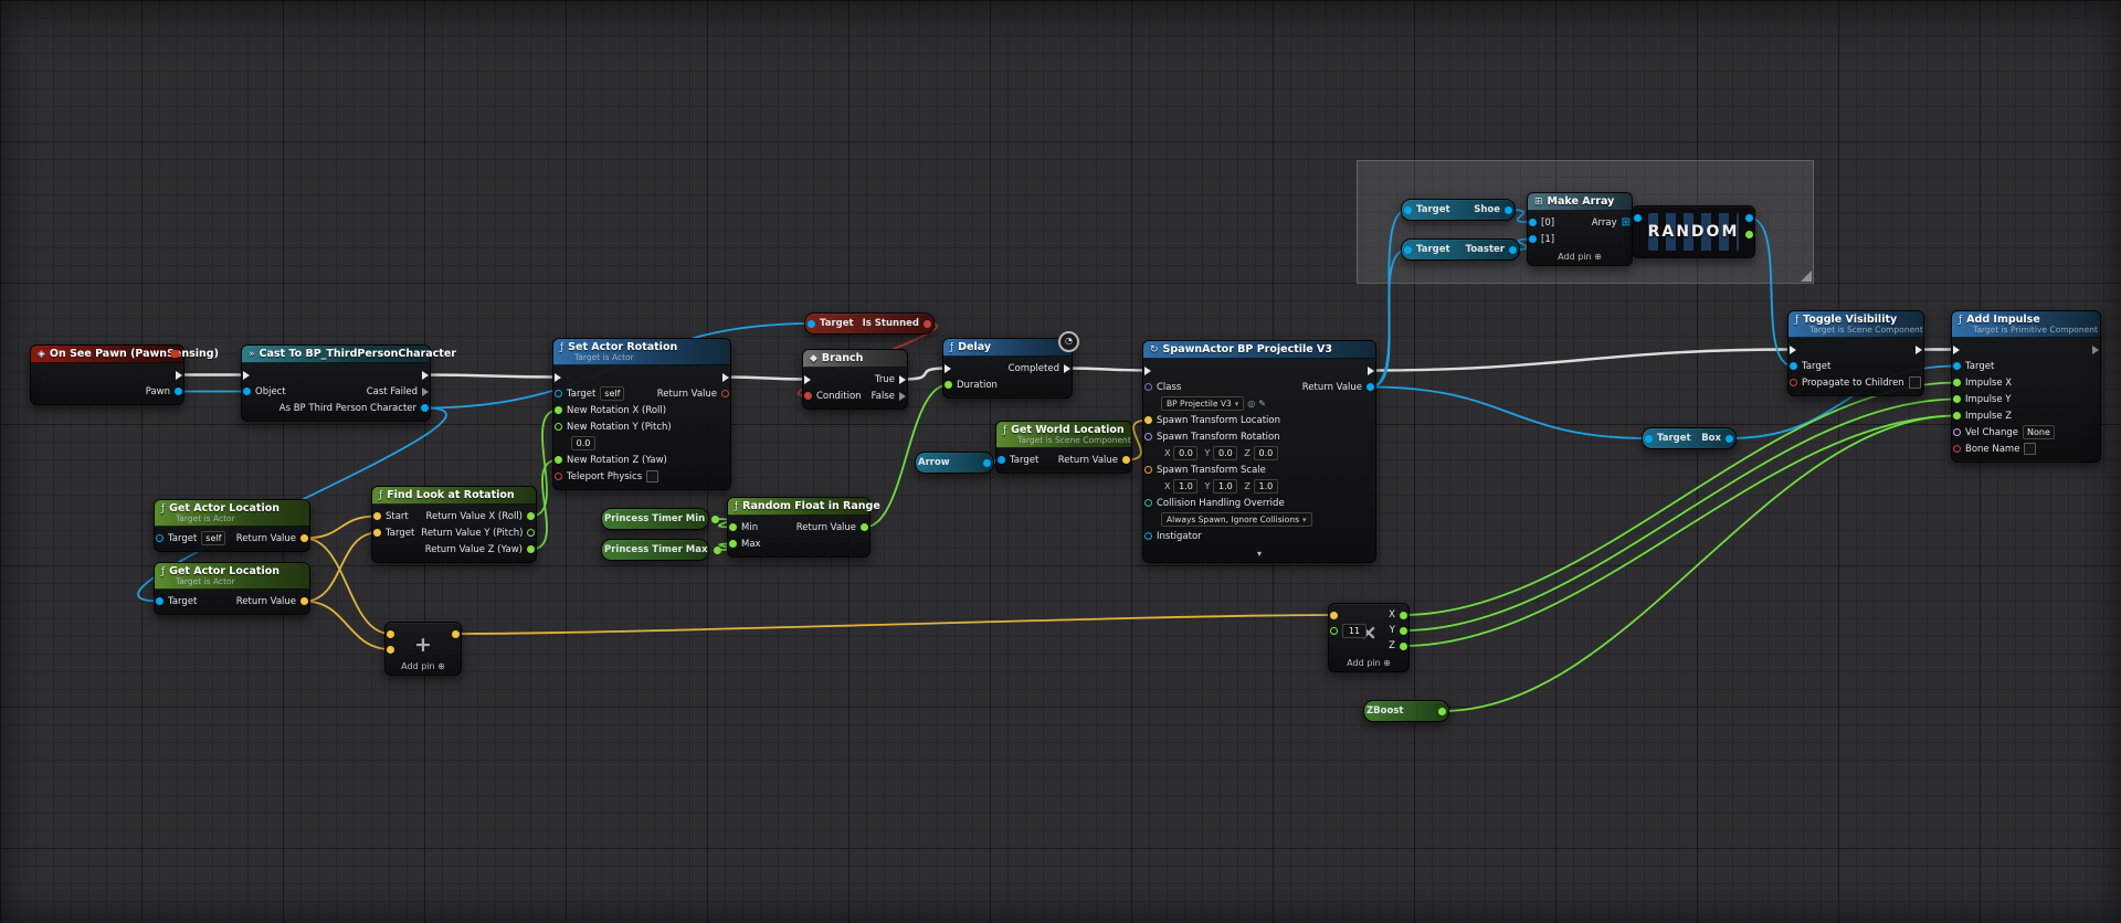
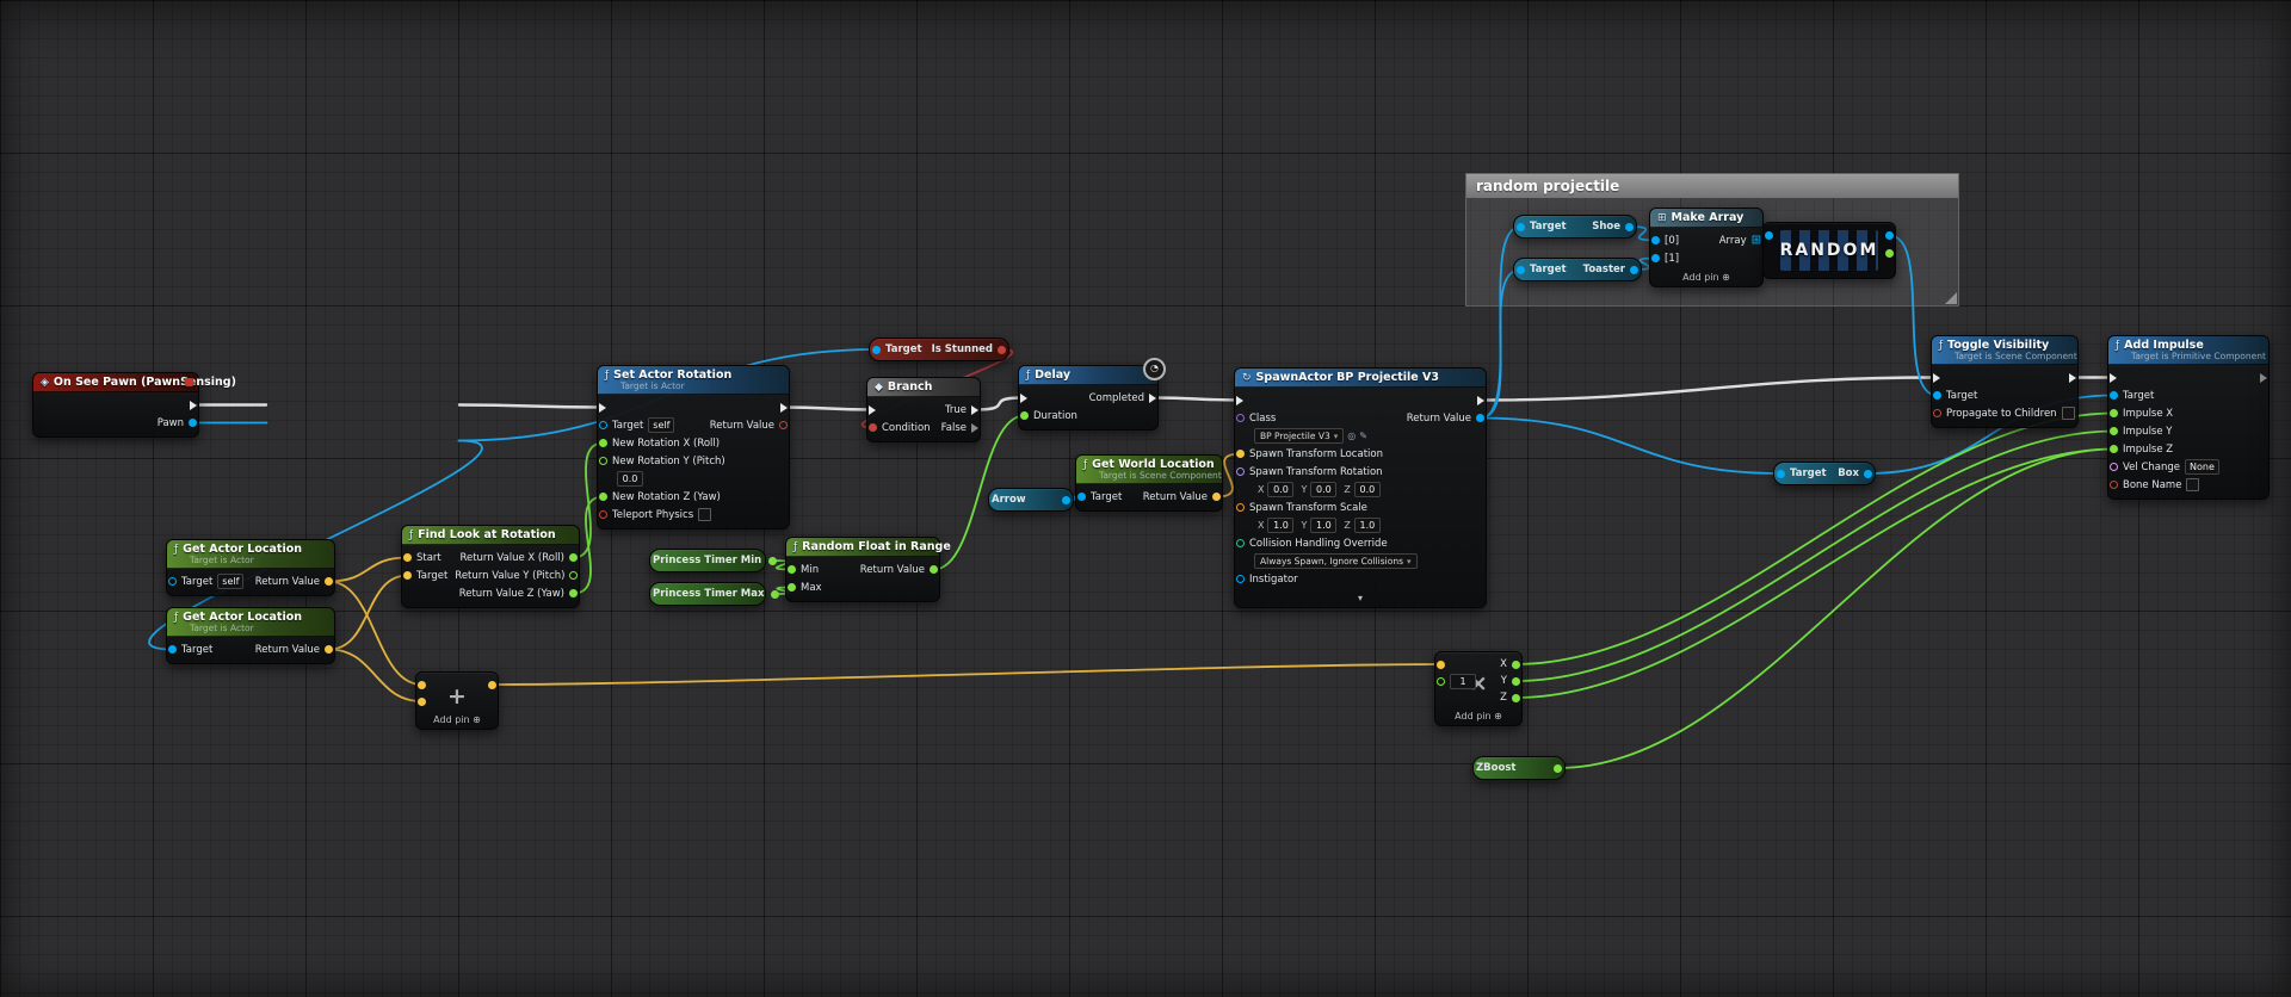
+ random projectile
  ◈
  On See Pawn (Pawnnsing)
  Pawn
- »
- Cast To BP_ThirdPersonCharacter
- Object
- Cast Failed
- As BP Third Person Character
  ƒ
  Set Actor Rotation
  Target is Actor
  Target
  self
  Return Value
  New Rotation X (Roll)
  New Rotation Y (Pitch)
  0.0
  New Rotation Z (Yaw)
  Teleport Physics
  Target
  Is Stunned
  ◆
  Branch
  True
  Condition
  False
  ƒ
  Delay
  Completed
  Duration
  ◔
  ↻
  SpawnActor BP Projectile V3
  Class
  Return Value
  BP Projectile V3
  ▾
  ◎
  ✎
  Spawn Transform Location
  Spawn Transform Rotation
  X
  0.0
  Y
  0.0
  Z
  0.0
  Spawn Transform Scale
  X
  1.0
  Y
  1.0
  Z
  1.0
  Collision Handling Override
  Always Spawn, Ignore Collisions
  ▾
  Instigator
  ▾
  ƒ
  Get World Location
  Target is Scene Compone
  Target
  Return Value
  Arrow
  ƒ
  Get Actor Location
  Target is Actor
  Target
  self
  Return Value
  ƒ
  Get Actor Location
  Target is Actor
  Target
  Return Value
  ƒ
  Find Look at Rotation
  Start
  Return Value X (Roll)
  Target
  Return Value Y (Pitch)
  Return Value Z (Yaw)
  Princess Timer Min
  Princess Timer Max
  ƒ
  Random Float in Range
  Min
  Return Value
  Max
  +
  Add pin ⊕
  Target
  Shoe
  Target
  Toaster
  ⊞
  Make Array
  [0]
  Array
  ⊞
  [1]
  Add pin ⊕
  RANDOM
  ƒ
  Toggle Visibility
  Target is Scene Compone
  Target
  Propagate to Children
  ƒ
  Add Impulse
  Target is Primitive Componen
  Target
  Impulse X
  Impulse Y
  Impulse Z
  Vel Change
  None
  Bone Name
  Target
  Box
  ×
  X
- 11
+ 1
  Y
  Z
  Add pin ⊕
  ZBoost
